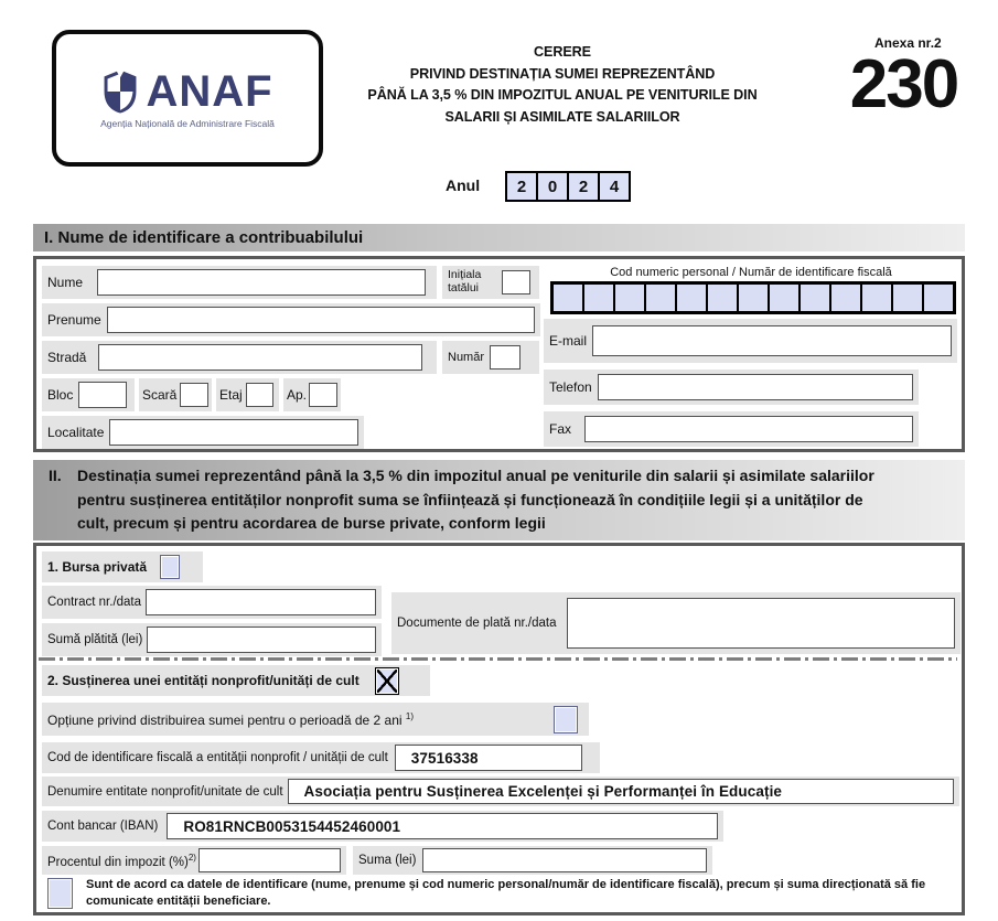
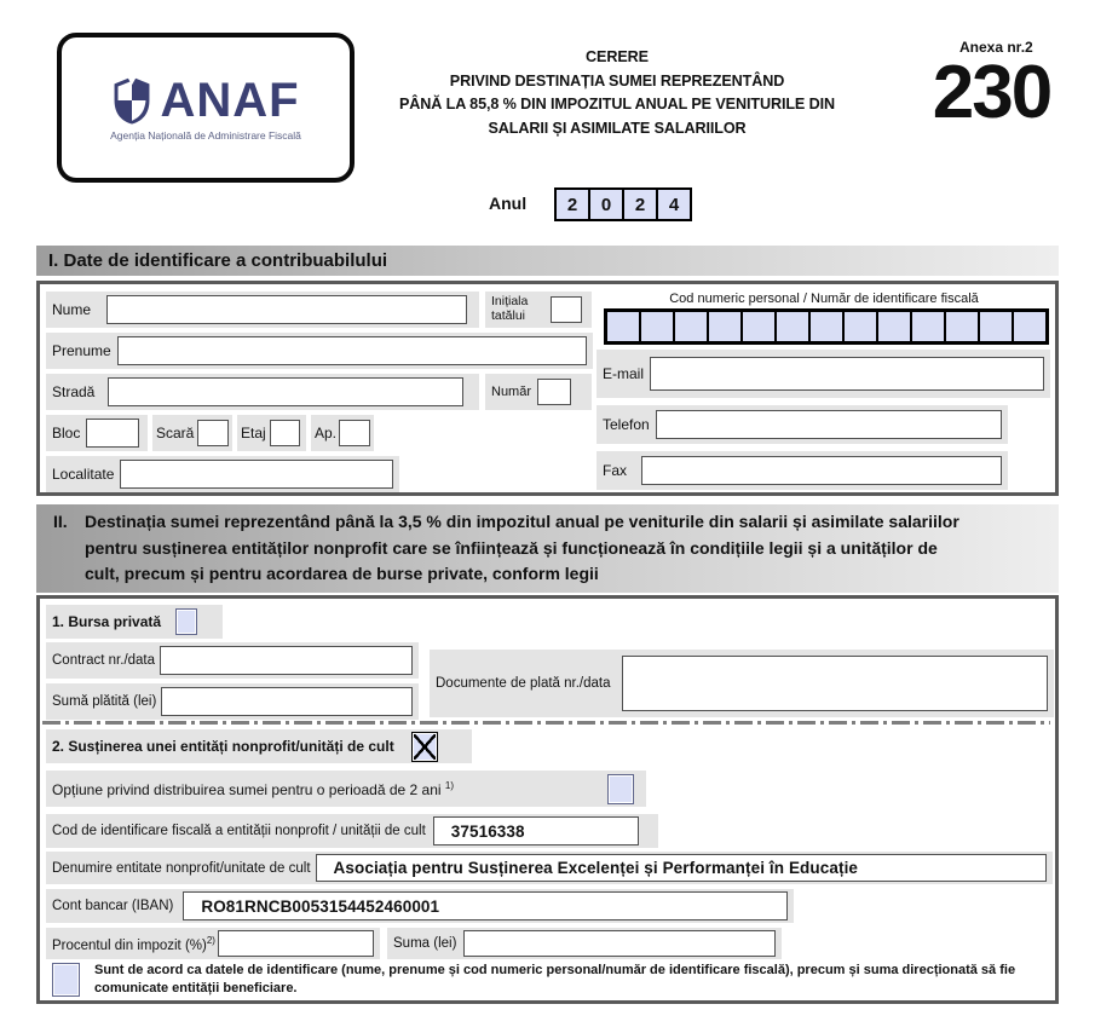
  ANAF
  Agenția Națională de Administrare Fiscală
  CERERE
  PRIVIND DESTINAȚIA SUMEI REPREZENTÂND
- PÂNĂ LA 3,5 % DIN IMPOZITUL ANUAL PE VENITURILE DIN
+ PÂNĂ LA 85,8 % DIN IMPOZITUL ANUAL PE VENITURILE DIN
  SALARII ȘI ASIMILATE SALARIILOR
  Anexa nr.2
  230
  Anul
  2
  0
  2
  4
- I. Nume de identificare a contribuabilului
+ I. Date de identificare a contribuabilului
  Nume
  Inițiala tatălui
  Prenume
  Stradă
  Număr
  Bloc
  Scară
  Etaj
  Ap.
  Localitate
  Cod numeric personal / Număr de identificare fiscală
  E-mail
  Telefon
  Fax
  II.
  Destinația sumei reprezentând până la 3,5 % din impozitul anual pe veniturile din salarii și asimilate salariilor
- pentru susținerea entităților nonprofit suma se înființează și funcționează în condițiile legii și a unităților de
+ pentru susținerea entităților nonprofit care se înființează și funcționează în condițiile legii și a unităților de
  cult, precum și pentru acordarea de burse private, conform legii
  1. Bursa privată
  Contract nr./data
  Sumă plătită (lei)
  Documente de plată nr./data
  2. Susținerea unei entități nonprofit/unități de cult
  Opțiune privind distribuirea sumei pentru o perioadă de 2 ani 1)
  Cod de identificare fiscală a entității nonprofit / unității de cult
  37516338
  Denumire entitate nonprofit/unitate de cult
  Asociația pentru Susținerea Excelenței și Performanței în Educație
  Cont bancar (IBAN)
  RO81RNCB0053154452460001
  Procentul din impozit (%)2)
  Suma (lei)
  Sunt de acord ca datele de identificare (nume, prenume și cod numeric personal/număr de identificare fiscală), precum și suma direcționată să fie comunicate entității beneficiare.
